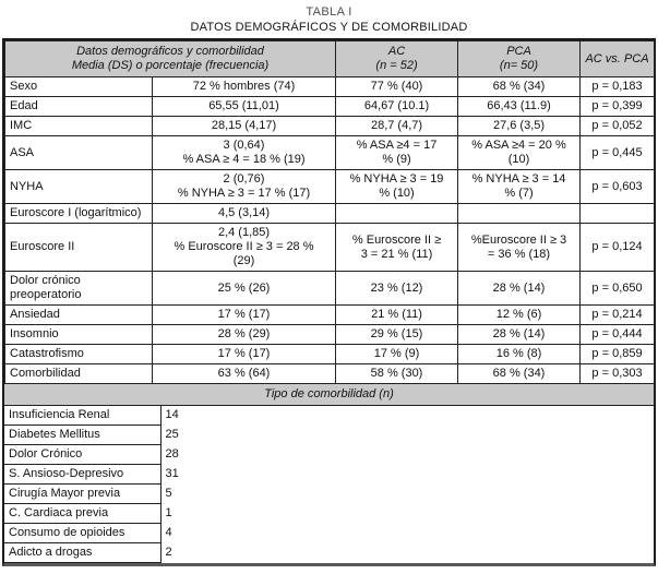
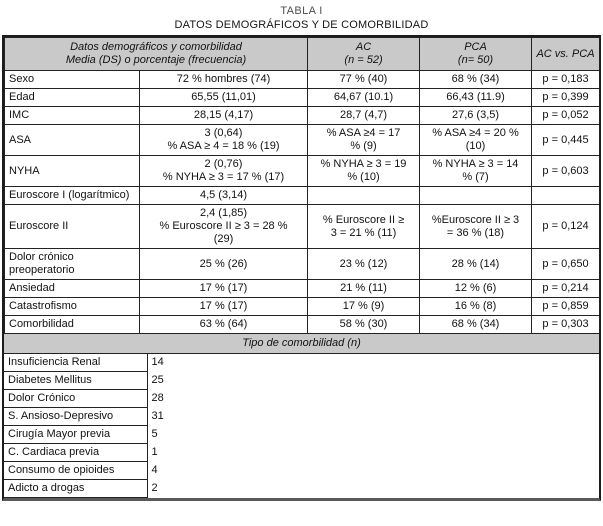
  TABLA I
  DATOS DEMOGRÁFICOS Y DE COMORBILIDAD
  Datos demográficos y comorbilidad Media (DS) o porcentaje (frecuencia)	AC (n = 52)	PCA (n= 50)	AC vs. PCA
  Sexo	72 % hombres (74)	77 % (40)	68 % (34)	p = 0,183
  Edad	65,55 (11,01)	64,67 (10.1)	66,43 (11.9)	p = 0,399
  IMC	28,15 (4,17)	28,7 (4,7)	27,6 (3,5)	p = 0,052
  ASA	3 (0,64) % ASA ≥ 4 = 18 % (19)	% ASA ≥4 = 17 % (9)	% ASA ≥4 = 20 % (10)	p = 0,445
  NYHA	2 (0,76) % NYHA ≥ 3 = 17 % (17)	% NYHA ≥ 3 = 19 % (10)	% NYHA ≥ 3 = 14 % (7)	p = 0,603
  Euroscore I (logarítmico)	4,5 (3,14)
  Euroscore II	2,4 (1,85) % Euroscore II ≥ 3 = 28 % (29)	% Euroscore II ≥ 3 = 21 % (11)	%Euroscore II ≥ 3 = 36 % (18)	p = 0,124
  Dolor crónico preoperatorio	25 % (26)	23 % (12)	28 % (14)	p = 0,650
  Ansiedad	17 % (17)	21 % (11)	12 % (6)	p = 0,214
- Insomnio	28 % (29)	29 % (15)	28 % (14)	p = 0,444
  Catastrofismo	17 % (17)	17 % (9)	16 % (8)	p = 0,859
  Comorbilidad	63 % (64)	58 % (30)	68 % (34)	p = 0,303
  Tipo de comorbilidad (n)
  Insuficiencia Renal	14
  Diabetes Mellitus	25
  Dolor Crónico	28
  S. Ansioso-Depresivo	31
  Cirugía Mayor previa	5
  C. Cardiaca previa	1
  Consumo de opioides	4
  Adicto a drogas	2
